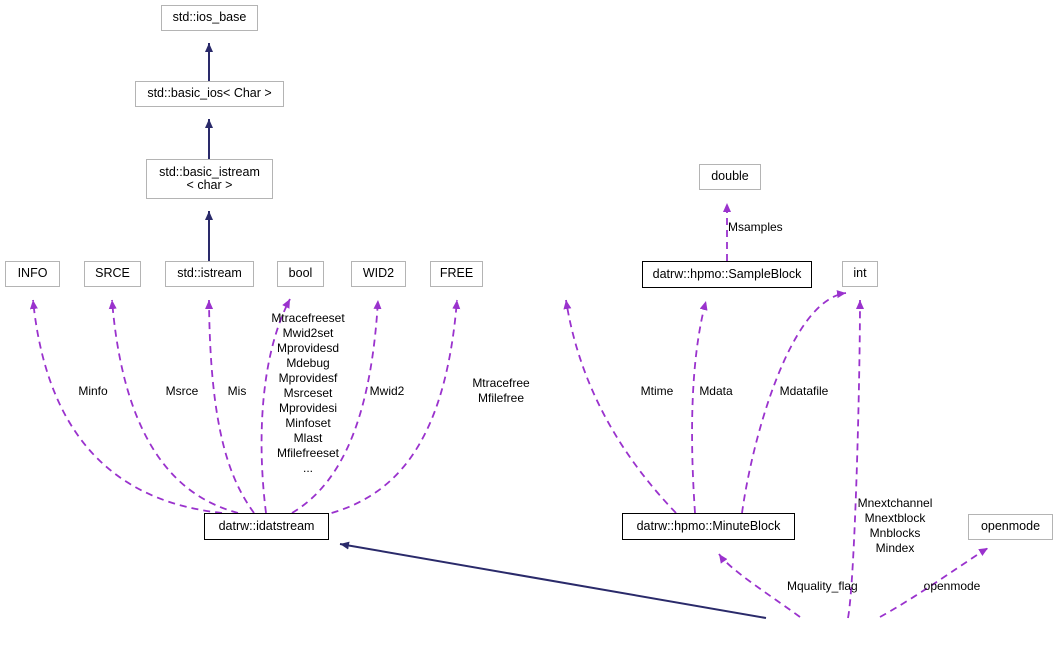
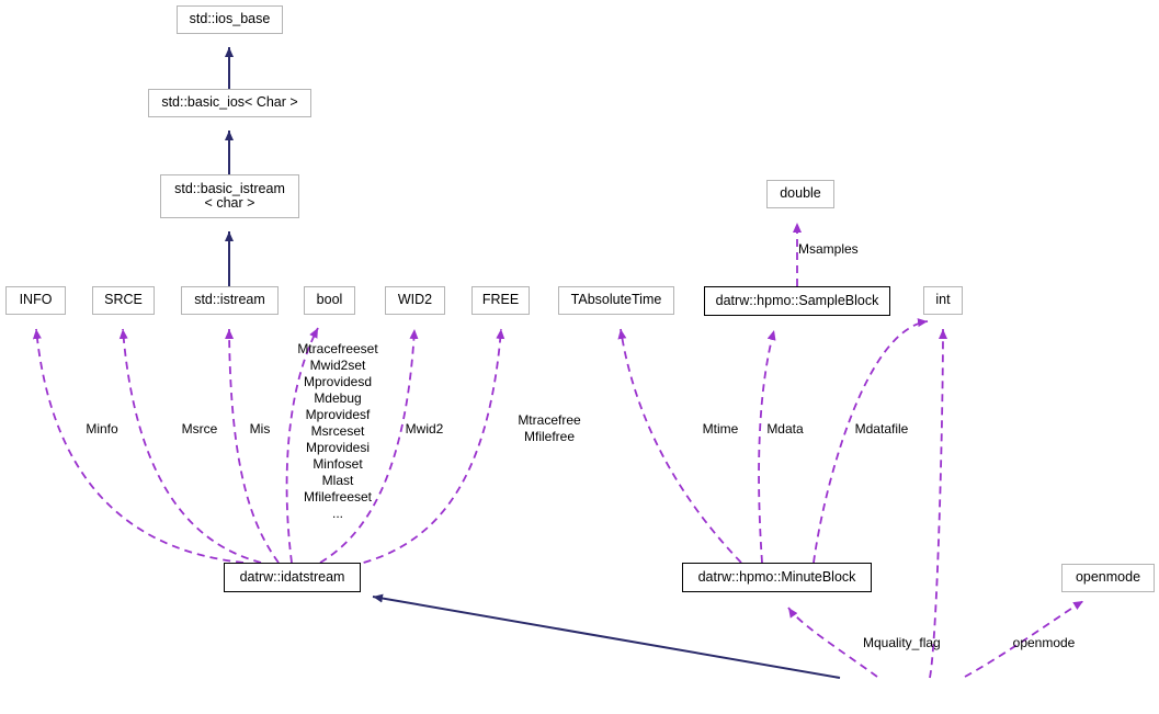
  std::ios_base
  std::basic_ios< Char >
  std::basic_istream
  < char >
  INFO
  SRCE
  std::istream
  bool
  WID2
  FREE
+ TAbsoluteTime
  double
  datrw::hpmo::SampleBlock
  int
  datrw::idatstream
  datrw::hpmo::MinuteBlock
  openmode
  Minfo
  Msrce
  Mis
  Mtracefreeset
  Mwid2set
  Mprovidesd
  Mdebug
  Mprovidesf
  Msrceset
  Mprovidesi
  Minfoset
  Mlast
  Mfilefreeset
  ...
  Mwid2
  Mtracefree
  Mfilefree
  Msamples
  Mtime
  Mdata
  Mdatafile
- Mnextchannel
- Mnextblock
- Mnblocks
- Mindex
  Mquality_flag
  openmode
